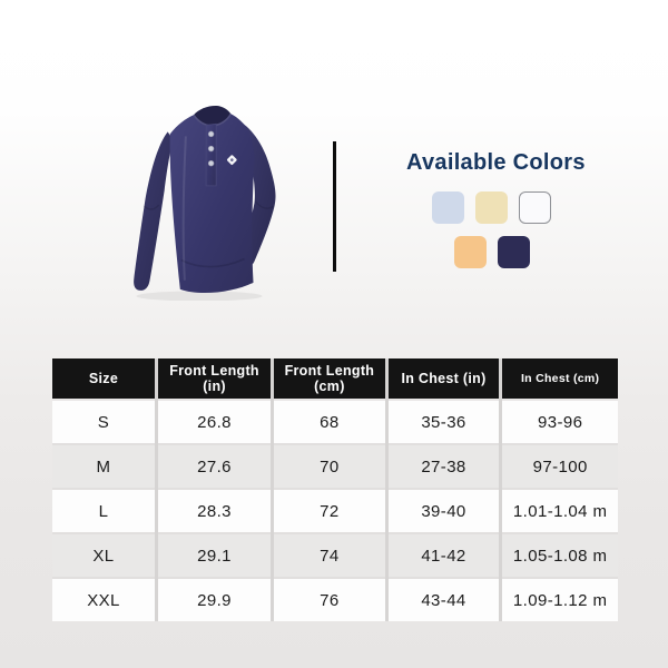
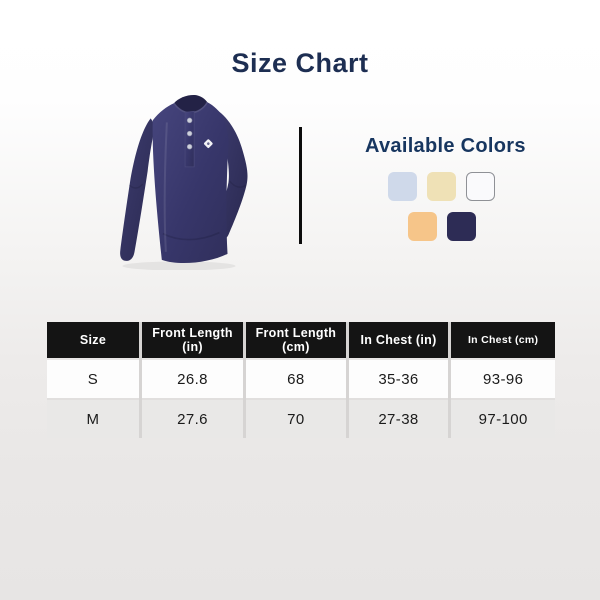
+ Size Chart
  Available Colors
  Size	Front Length (in)	Front Length (cm)	In Chest (in)	In Chest (cm)
  S	26.8	68	35-36	93-96
  M	27.6	70	27-38	97-100
- L	28.3	72	39-40	1.01-1.04 m
- XL	29.1	74	41-42	1.05-1.08 m
- XXL	29.9	76	43-44	1.09-1.12 m
